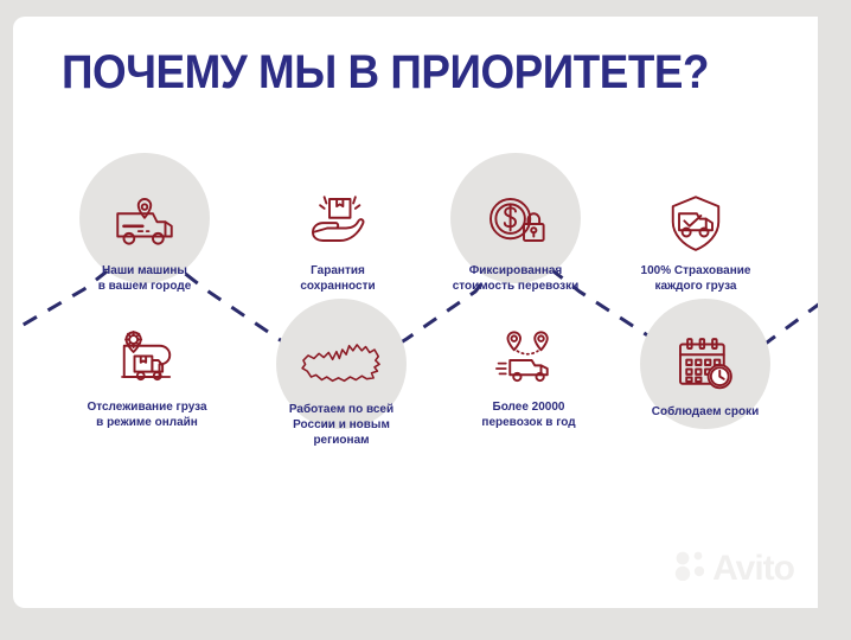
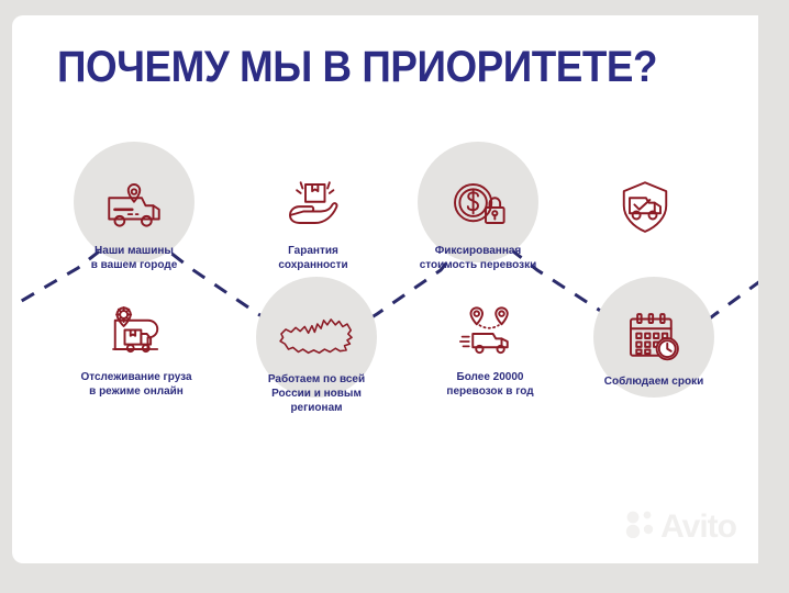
  ПОЧЕМУ МЫ В ПРИОРИТЕТЕ?
  Наши машины
  в вашем городе
  Гарантия
  сохранности
  Фиксированная
  стоимость перевозки
- 100% Страхование
- каждого груза
  Отслеживание груза
  в режиме онлайн
  Работаем по всей
  России и новым
  регионам
  Более 20000
  перевозок в год
  Соблюдаем сроки
